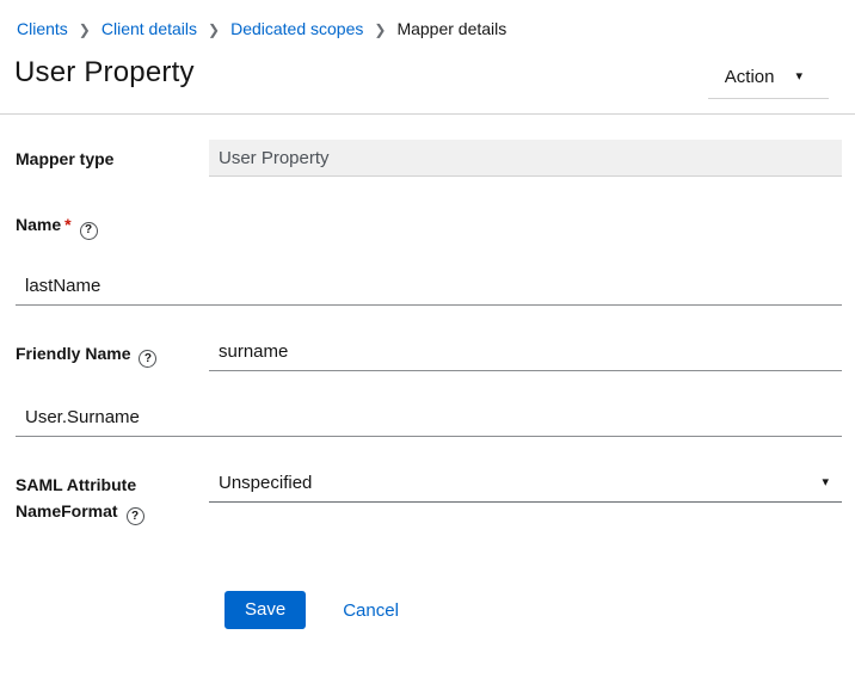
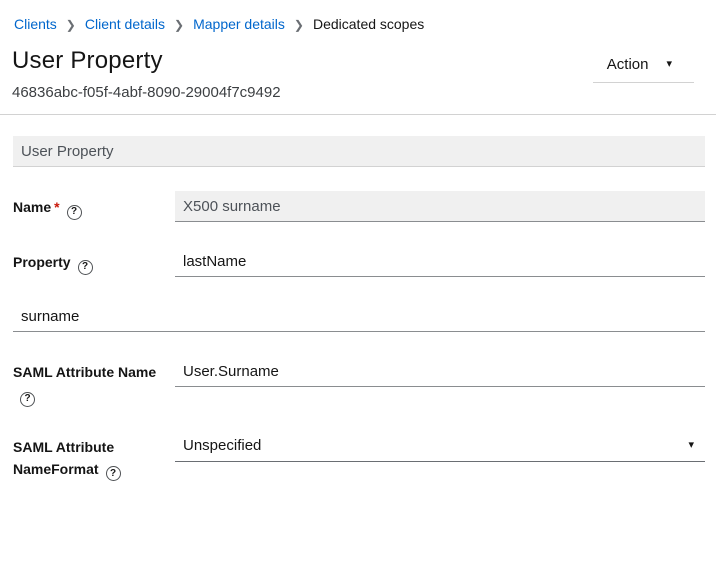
  Clients
  ❯
  Client details
  ❯
- Dedicated scopes
+ Mapper details
  ❯
- Mapper details
+ Dedicated scopes
  User Property
+ 46836abc-f05f-4abf-8090-29004f7c9492
  Action
  ▾
- Mapper type
  User Property
  Name * ?
+ X500 surname
+ Property ?
  lastName
- Friendly Name ?
  surname
+ SAML Attribute Name?
  User.Surname
  SAML Attribute NameFormat ?
  Unspecified
  ▾
- Save
- Cancel
